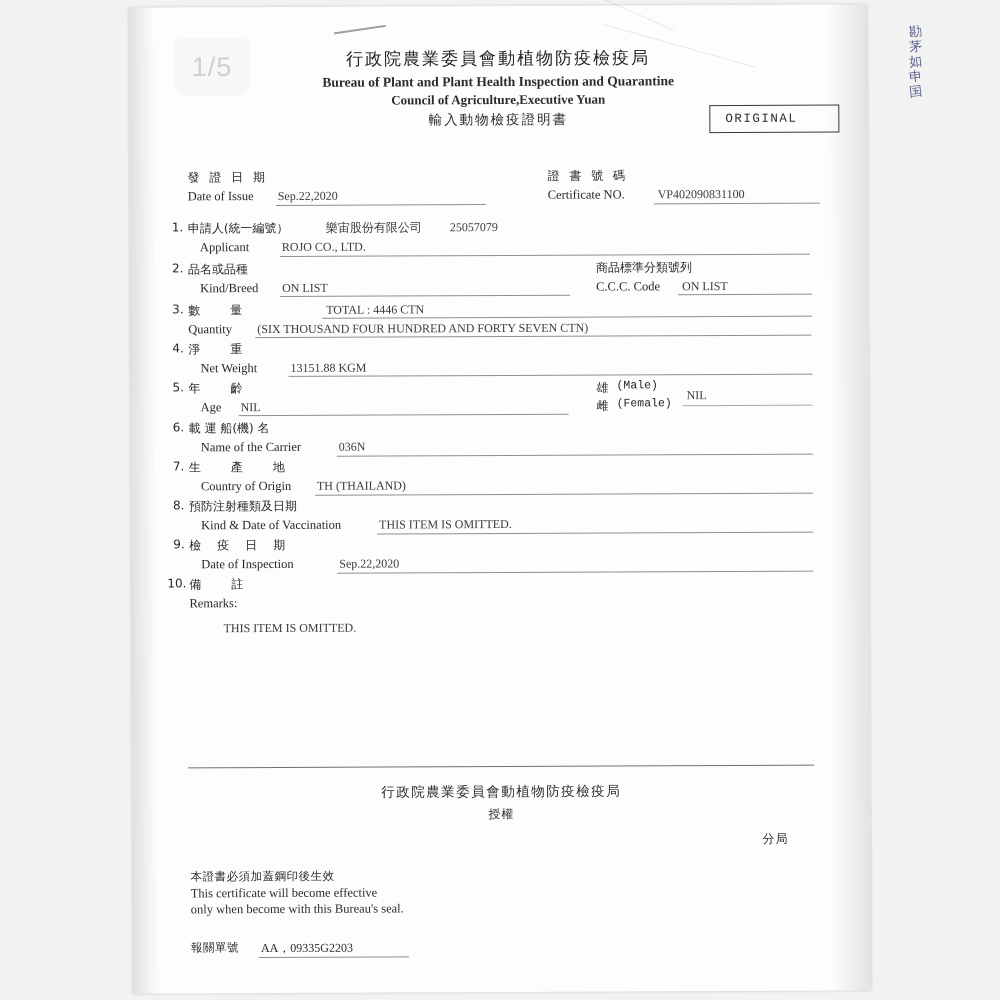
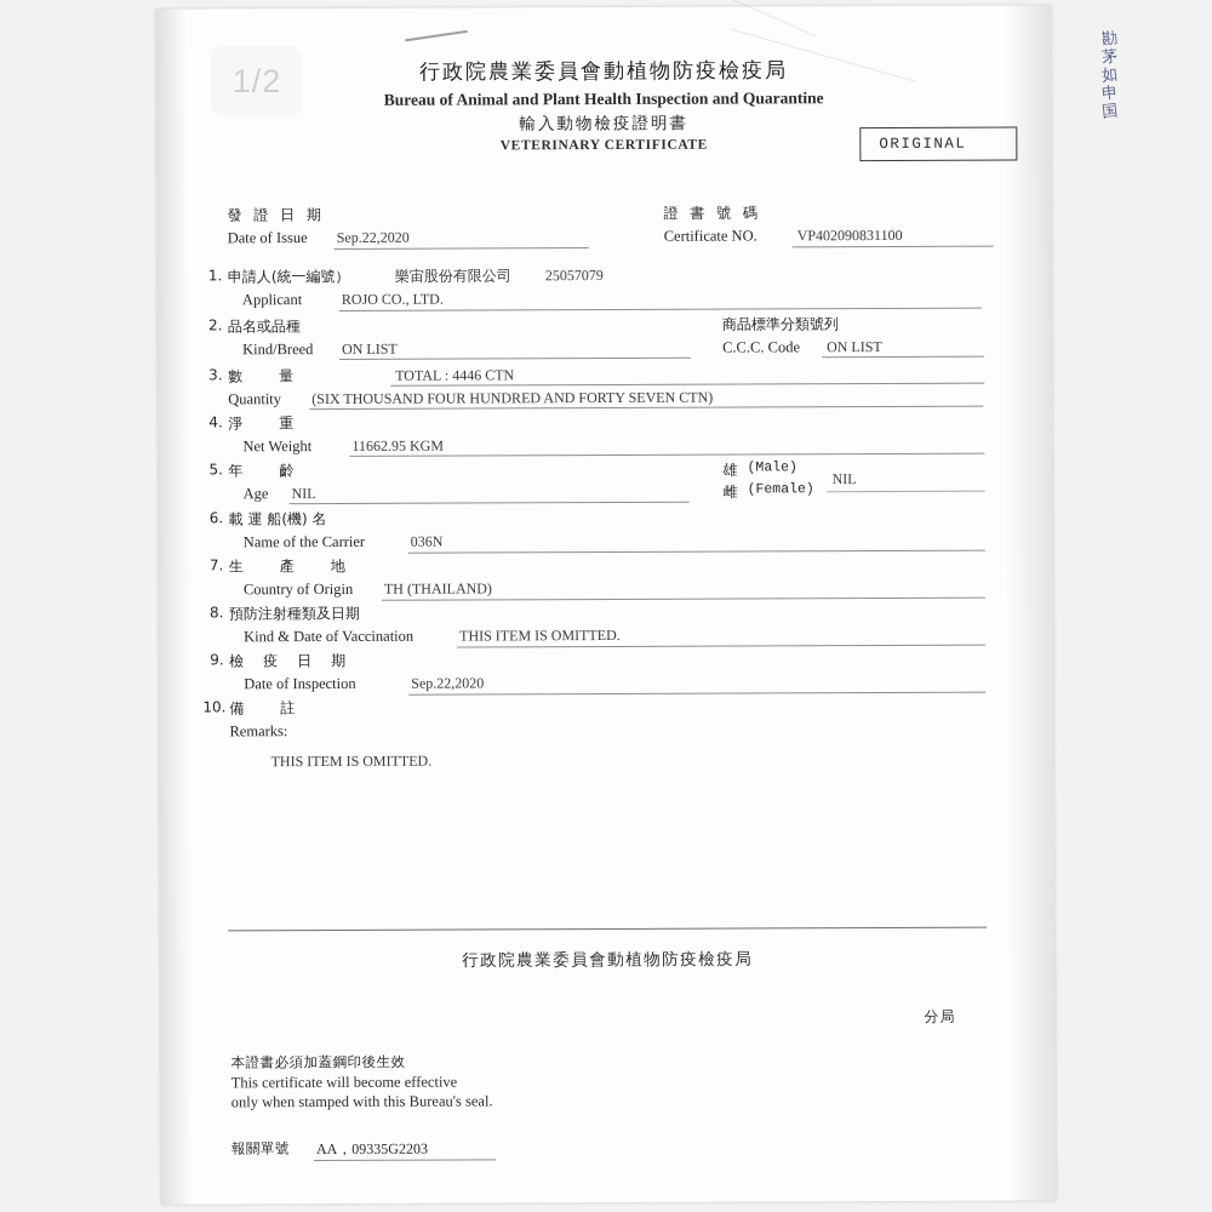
  行政院農業委員會動植物防疫檢疫局
- Bureau of Plant and Plant Health Inspection and Quarantine
+ Bureau of Animal and Plant Health Inspection and Quarantine
- Council of Agriculture,Executive Yuan
  輸入動物檢疫證明書
+ VETERINARY CERTIFICATE
  ORIGINAL
  發 證 日 期
  Date of Issue
  Sep.22,2020
  證 書 號 碼
  Certificate NO.
  VP402090831100
  1.
  申請人(統一編號）
  樂宙股份有限公司
  25057079
  Applicant
  ROJO CO., LTD.
  2.
  品名或品種
  Kind/Breed
  ON LIST
  商品標準分類號列
  C.C.C. Code
  ON LIST
  3.
  數 量
  TOTAL : 4446 CTN
  Quantity
  (SIX THOUSAND FOUR HUNDRED AND FORTY SEVEN CTN)
  4.
  淨 重
  Net Weight
- 13151.88 KGM
+ 11662.95 KGM
  5.
  年 齡
  Age
  NIL
  雄
  (Male)
  雌
  (Female)
  NIL
  6.
  載 運 船(機) 名
  Name of the Carrier
  036N
  7.
  生 產 地
  Country of Origin
  TH (THAILAND)
  8.
  預防注射種類及日期
  Kind & Date of Vaccination
  THIS ITEM IS OMITTED.
  9.
  檢 疫 日 期
  Date of Inspection
  Sep.22,2020
  10.
  備 註
  Remarks:
  THIS ITEM IS OMITTED.
  行政院農業委員會動植物防疫檢疫局
- 授權
  分局
  本證書必須加蓋鋼印後生效
  This certificate will become effective
- only when become with this Bureau's seal.
+ only when stamped with this Bureau's seal.
  報關單號
  AA，09335G2203
- 1/5
+ 1/2
